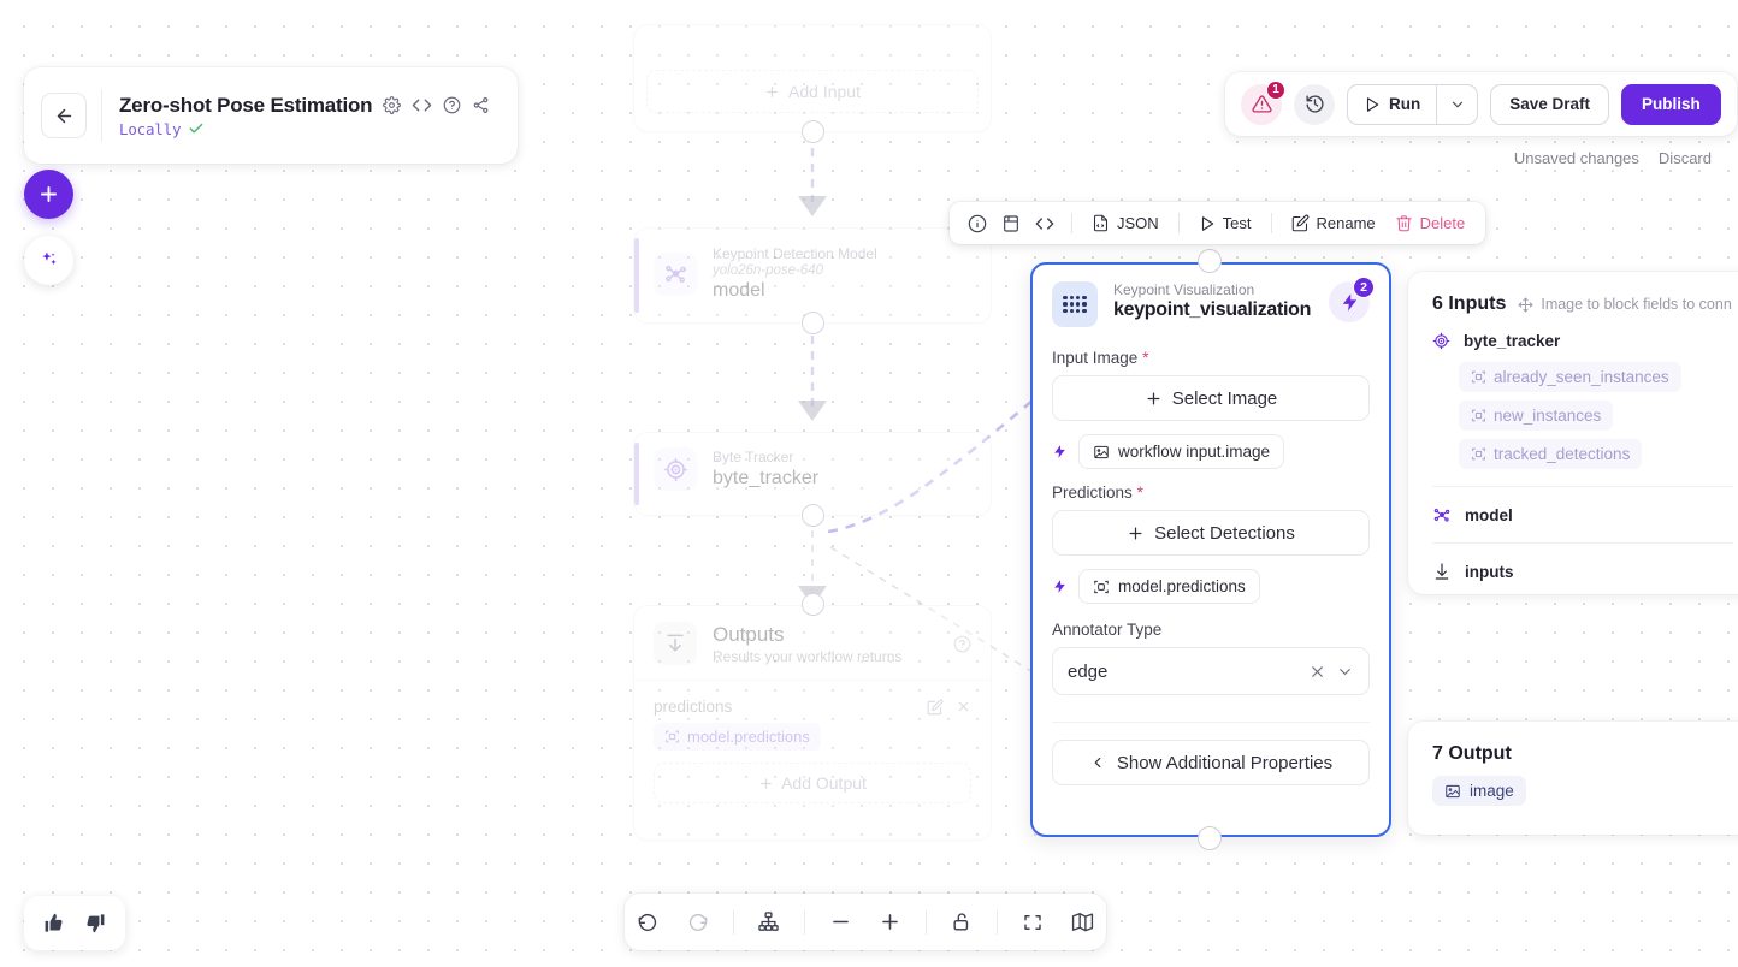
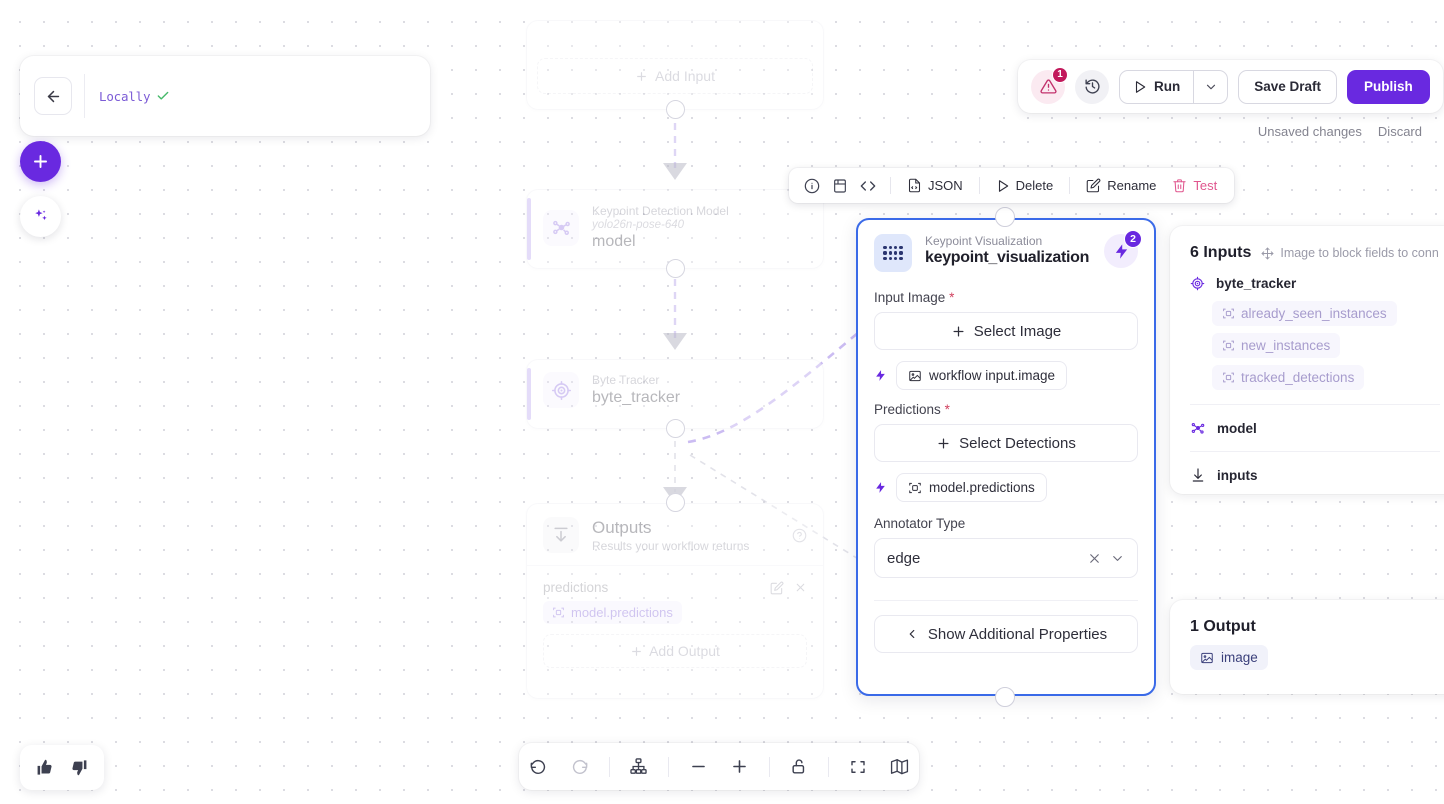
- Zero-shot Pose Estimation
  Locally
  1
  Run
  Save Draft
  Publish
  Unsaved changes
  Discard
  JSON
- Test
+ Delete
  Rename
- Delete
+ Test
  Add Input
  Keypoint Detection Model
  yolo26n-pose-640
  model
  Byte Tracker
  byte_tracker
  Outputs
  Results your workflow returns
  predictions
  model.predictions
  Add Output
  Keypoint Visualization
  keypoint_visualization
  2
  Input Image *
  Select Image
  workflow input.image
  Predictions *
  Select Detections
  model.predictions
  Annotator Type
  edge
  Show Additional Properties
  6 Inputs
  Image to block fields to conn
  byte_tracker
  already_seen_instances
  new_instances
  tracked_detections
  model
  inputs
- 7 Output
+ 1 Output
  image
